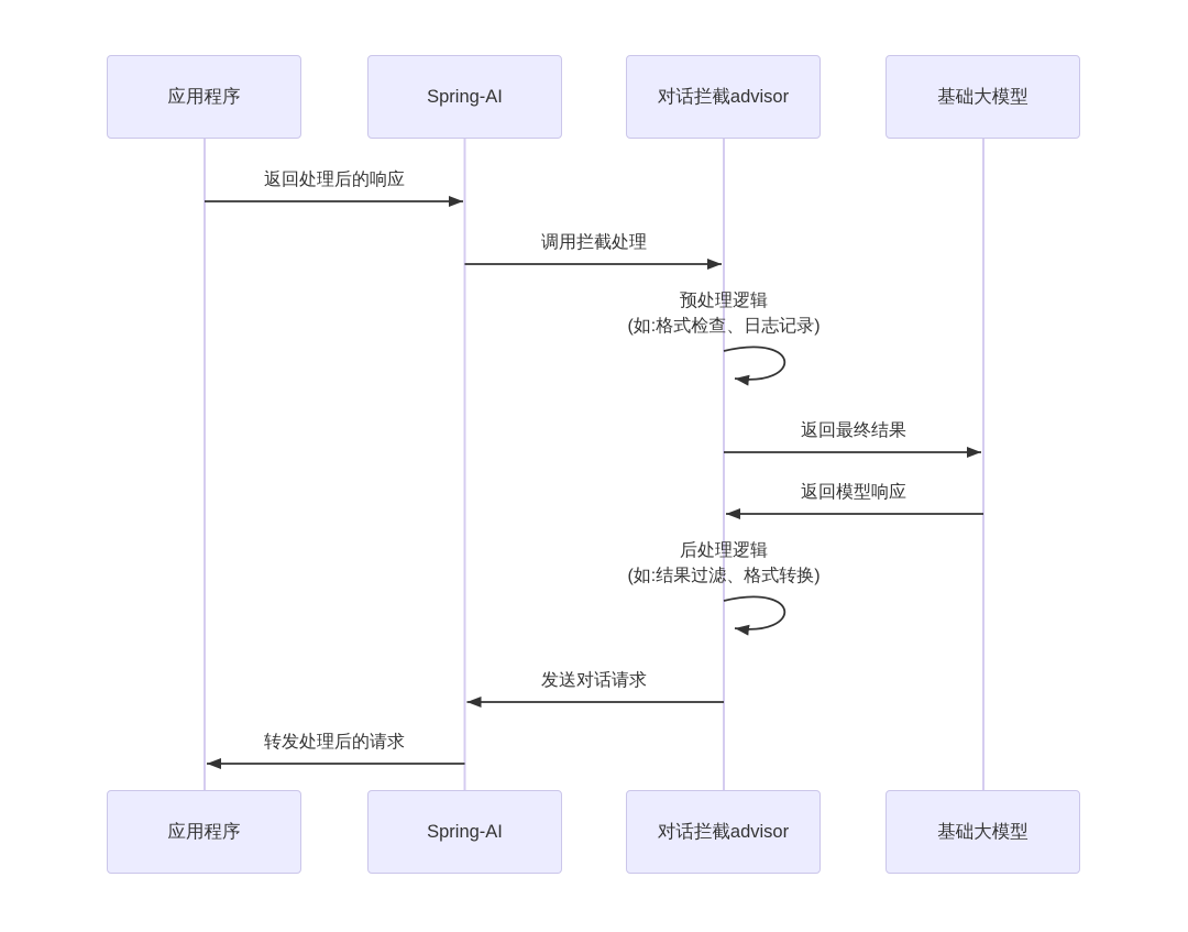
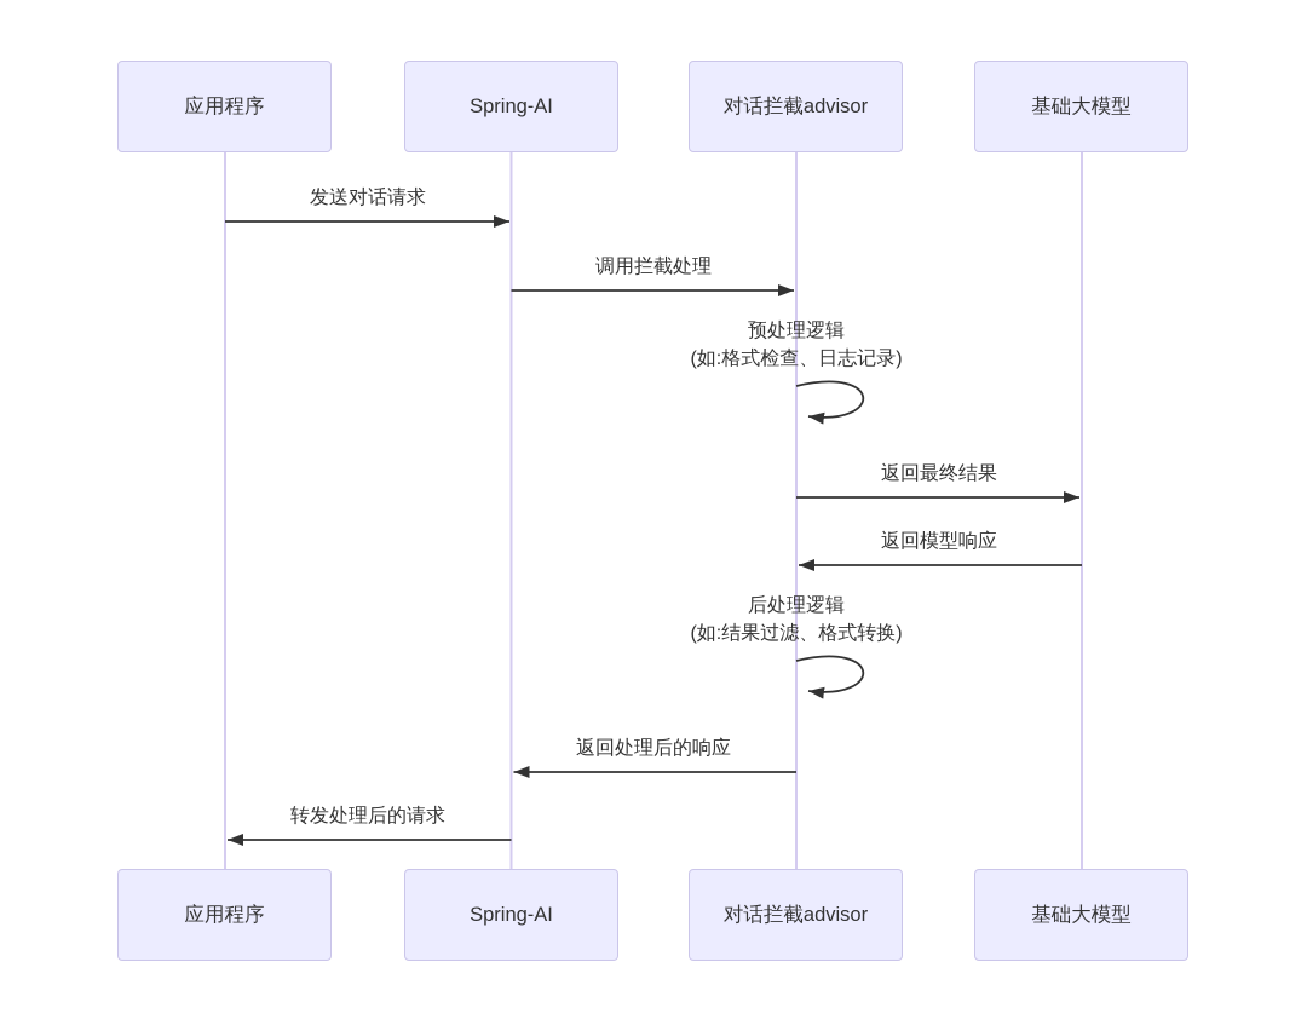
  应用程序
  Spring-AI
  对话拦截advisor
  基础大模型
  应用程序
  Spring-AI
  对话拦截advisor
  基础大模型
- 返回处理后的响应
+ 发送对话请求
  调用拦截处理
  预处理逻辑
  (如:格式检查、日志记录)
  返回最终结果
  返回模型响应
  后处理逻辑
  (如:结果过滤、格式转换)
- 发送对话请求
+ 返回处理后的响应
  转发处理后的请求
